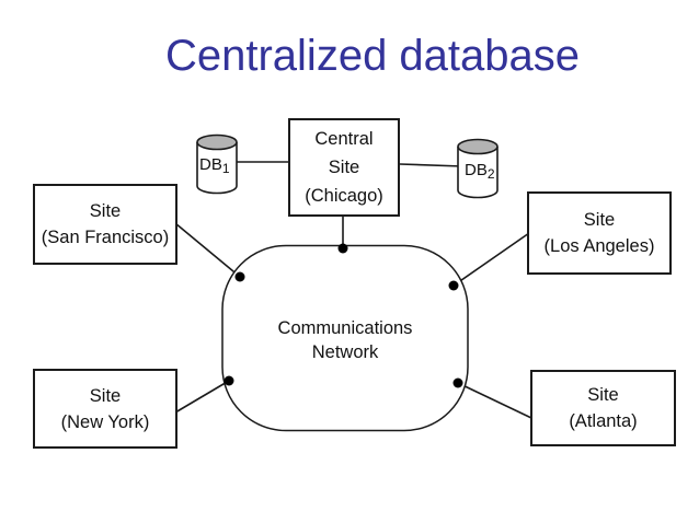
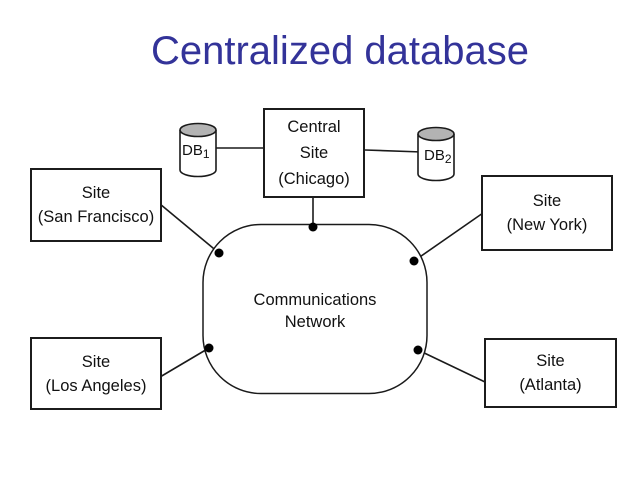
  Centralized database
  Central
  Site
  (Chicago)
  DB1
  DB2
  Communications
  Network
  Site
  (San Francisco)
  Site
- (Los Angeles)
+ (New York)
  Site
- (New York)
+ (Los Angeles)
  Site
  (Atlanta)
